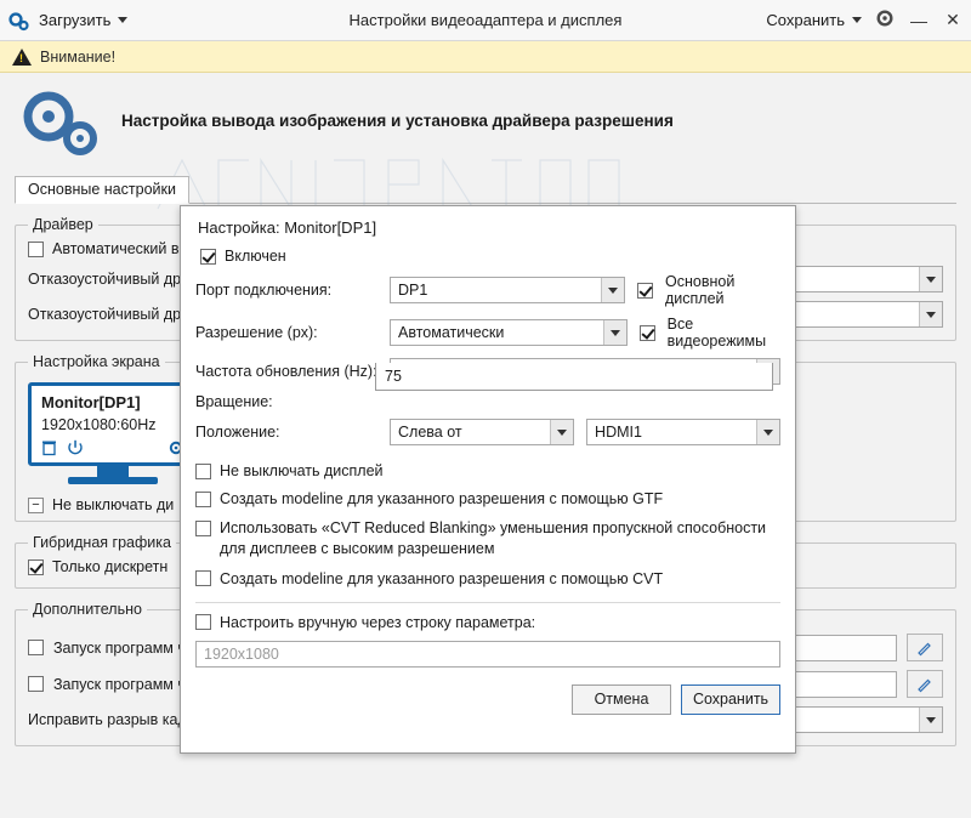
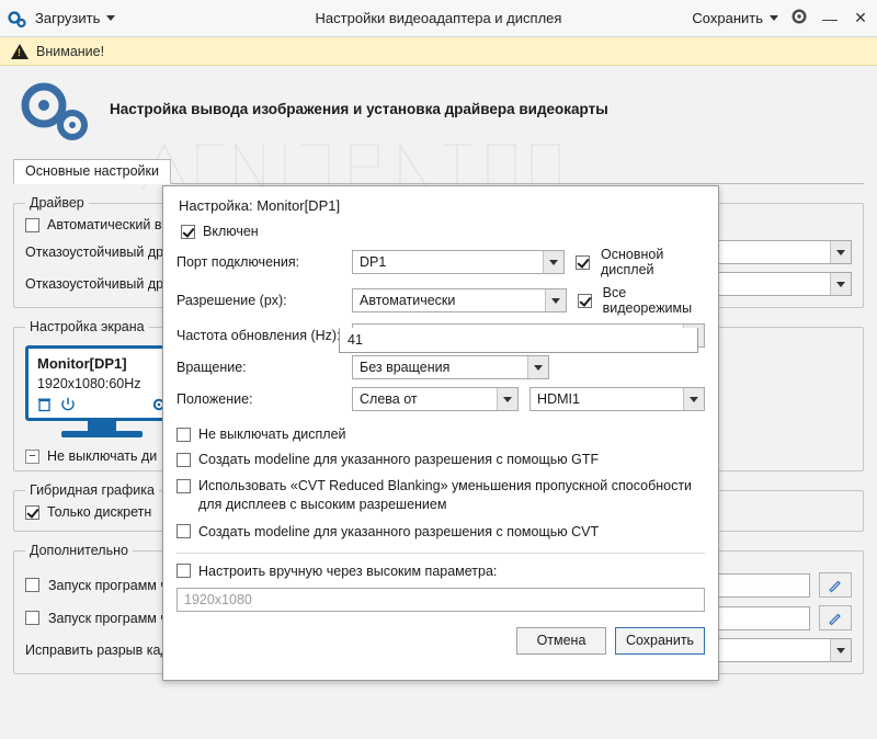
  Загрузить
  Настройки видеоадаптера и дисплея
  Сохранить
  —
  ✕
  Внимание!
- Настройка вывода изображения и установка драйвера разрешения
+ Настройка вывода изображения и установка драйвера видеокарты
  Основные настройки
  Драйвер
  Автоматический в
  Отказоустойчивый др
  Отказоустойчивый др
  Настройка экрана
  Monitor[DP1]
  1920x1080:60Hz
  −
  Не выключать ди
  Гибридная графика
  Только дискретн
  Дополнительно
  Запуск программ
  Настройка: Monitor[DP1]
  Включен
  Порт подключения:
  DP1
  Основной дисплей
  Разрешение (px):
  Автоматически
  Все видеорежимы
  Частота обновления (Hz)
  Вращение:
+ Без вращения
- 75
+ 41
  Положение:
  Слева от
  HDMI1
  Не выключать дисплей
  Создать modeline для указанного разрешения с помощью GTF
  Использовать «CVT Reduced Blanking» уменьшения пропускной способности для дисплеев с высоким разрешением
  Создать modeline для указанного разрешения с помощью CVT
- Настроить вручную через строку параметра:
+ Настроить вручную через высоким параметра:
  1920x1080
  Отмена
  Сохранить
